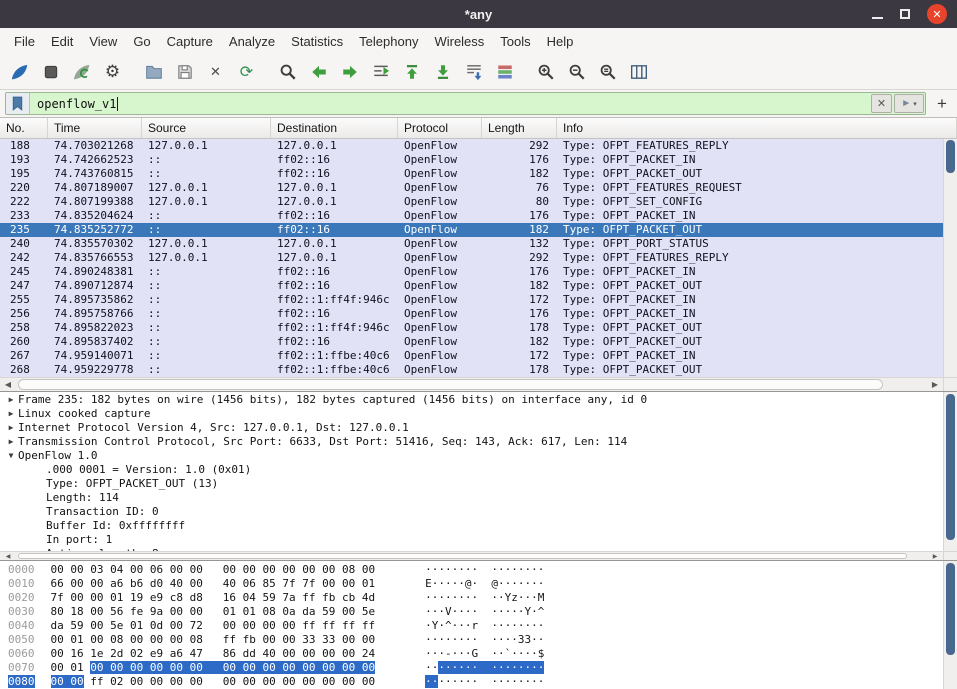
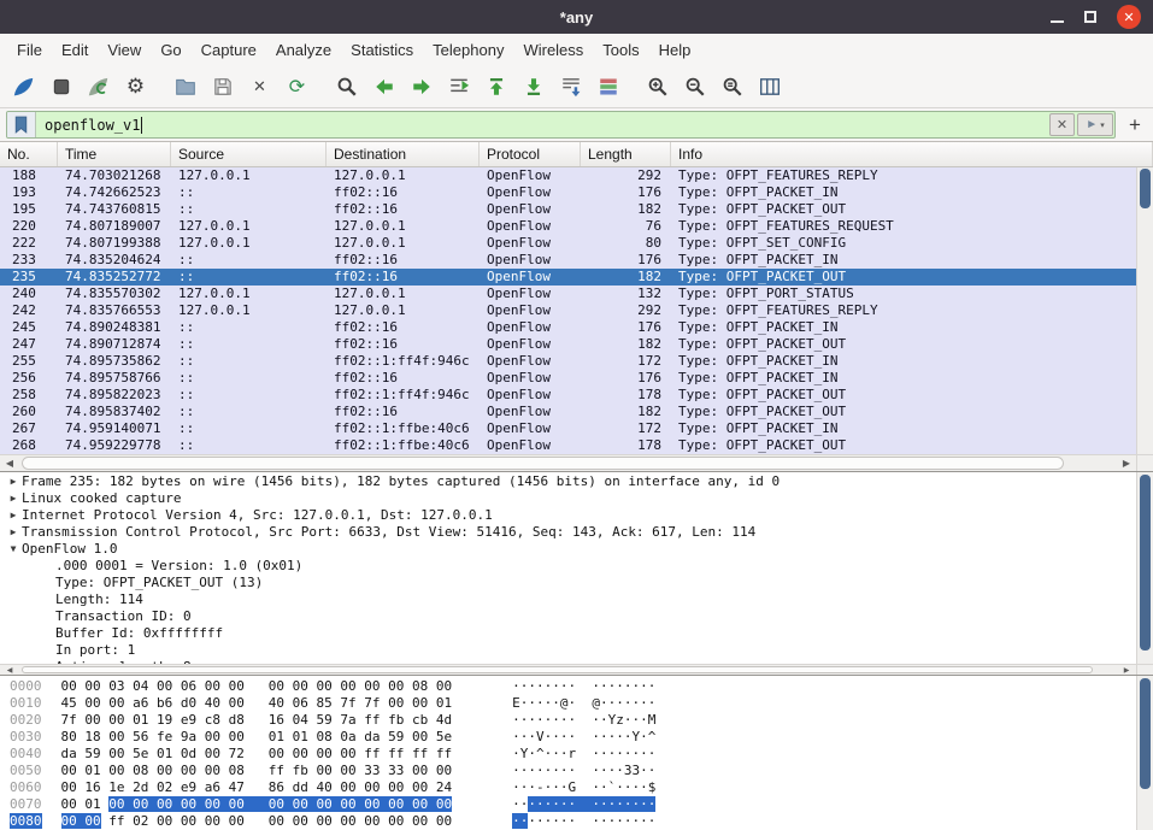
  *any
  ✕
  File
  Edit
  View
  Go
  Capture
  Analyze
  Statistics
  Telephony
  Wireless
  Tools
  Help
  ⚙
  ✕
  ⟳
  openflow_v1
  ✕
  ►
  +
  No.
  Time
  Source
  Destination
  Protocol
  Length
  Info
  188
  74.703021268
  127.0.0.1
  127.0.0.1
  OpenFlow
  292
  Type: OFPT_FEATURES_REPLY
  193
  74.742662523
  ::
  ff02::16
  OpenFlow
  176
  Type: OFPT_PACKET_IN
  195
  74.743760815
  ::
  ff02::16
  OpenFlow
  182
  Type: OFPT_PACKET_OUT
  220
  74.807189007
  127.0.0.1
  127.0.0.1
  OpenFlow
  76
  Type: OFPT_FEATURES_REQUEST
  222
  74.807199388
  127.0.0.1
  127.0.0.1
  OpenFlow
  80
  Type: OFPT_SET_CONFIG
  233
  74.835204624
  ::
  ff02::16
  OpenFlow
  176
  Type: OFPT_PACKET_IN
  235
  74.835252772
  ::
  ff02::16
  OpenFlow
  182
  Type: OFPT_PACKET_OUT
  240
  74.835570302
  127.0.0.1
  127.0.0.1
  OpenFlow
  132
  Type: OFPT_PORT_STATUS
  242
  74.835766553
  127.0.0.1
  127.0.0.1
  OpenFlow
  292
  Type: OFPT_FEATURES_REPLY
  245
  74.890248381
  ::
  ff02::16
  OpenFlow
  176
  Type: OFPT_PACKET_IN
  247
  74.890712874
  ::
  ff02::16
  OpenFlow
  182
  Type: OFPT_PACKET_OUT
  255
  74.895735862
  ::
  ff02::1:ff4f:946c
  OpenFlow
  172
  Type: OFPT_PACKET_IN
  256
  74.895758766
  ::
  ff02::16
  OpenFlow
  176
  Type: OFPT_PACKET_IN
  258
  74.895822023
  ::
  ff02::1:ff4f:946c
  OpenFlow
  178
  Type: OFPT_PACKET_OUT
  260
  74.895837402
  ::
  ff02::16
  OpenFlow
  182
  Type: OFPT_PACKET_OUT
  267
  74.959140071
  ::
  ff02::1:ffbe:40c6
  OpenFlow
  172
  Type: OFPT_PACKET_IN
  268
  74.959229778
  ::
  ff02::1:ffbe:40c6
  OpenFlow
  178
  Type: OFPT_PACKET_OUT
  ◀
  ▶
  ▶ Frame 235: 182 bytes on wire (1456 bits), 182 bytes captured (1456 bits) on interface any, id 0
  ▶ Linux cooked capture
  ▶ Internet Protocol Version 4, Src: 127.0.0.1, Dst: 127.0.0.1
- ▶ Transmission Control Protocol, Src Port: 6633, Dst Port: 51416, Seq: 143, Ack: 617, Len: 114
+ ▶ Transmission Control Protocol, Src Port: 6633, Dst View: 51416, Seq: 143, Ack: 617, Len: 114
  ▼ OpenFlow 1.0
  .000 0001 = Version: 1.0 (0x01)
  Type: OFPT_PACKET_OUT (13)
  Length: 114
  Transaction ID: 0
  Buffer Id: 0xffffffff
  In port: 1
  0000 00 00 03 04 00 06 00 00 00 00 00 00 00 00 08 00 ········ ········
- 0010 66 00 00 a6 b6 d0 40 00 40 06 85 7f 7f 00 00 01 E·····@· @·······
+ 0010 45 00 00 a6 b6 d0 40 00 40 06 85 7f 7f 00 00 01 E·····@· @·······
  0020 7f 00 00 01 19 e9 c8 d8 16 04 59 7a ff fb cb 4d ········ ··Yz···M
  0030 80 18 00 56 fe 9a 00 00 01 01 08 0a da 59 00 5e ···V···· ·····Y·^
  0040 da 59 00 5e 01 0d 00 72 00 00 00 00 ff ff ff ff ·Y·^···r ········
  0050 00 01 00 08 00 00 00 08 ff fb 00 00 33 33 00 00 ········ ····33··
  0060 00 16 1e 2d 02 e9 a6 47 86 dd 40 00 00 00 00 24 ···-···G ··`····$
  0070 00 01 00 00 00 00 00 00 00 00 00 00 00 00 00 00 ········ ········
  0080 00 00 ff 02 00 00 00 00 00 00 00 00 00 00 00 00 ········ ········
